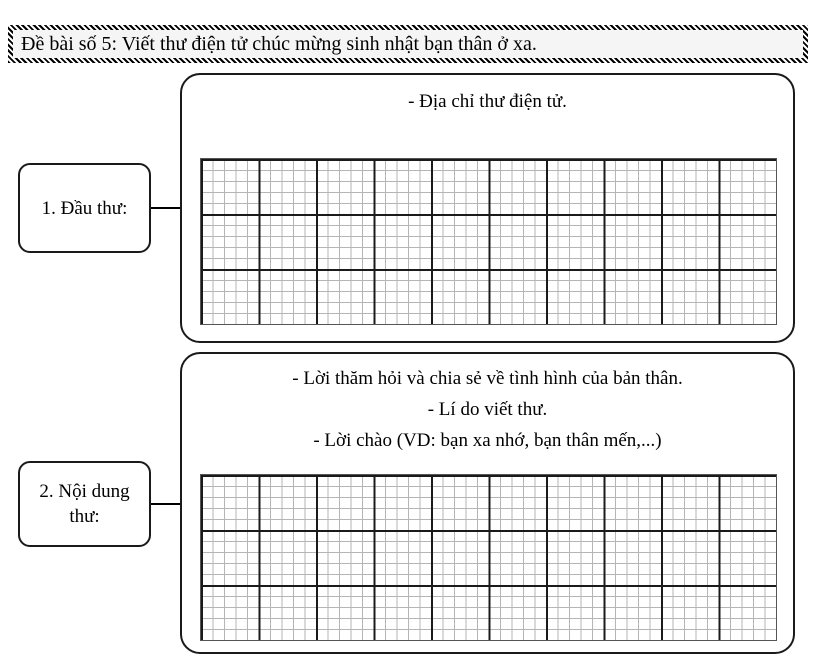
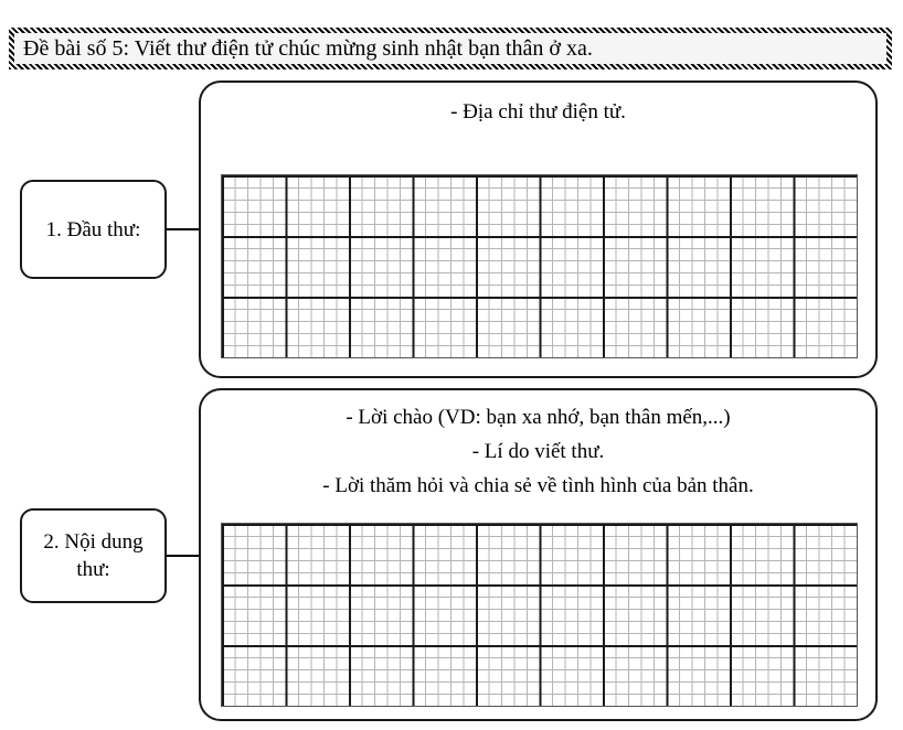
  Đề bài số 5: Viết thư điện tử chúc mừng sinh nhật bạn thân ở xa.
  1. Đầu thư:
  - Địa chỉ thư điện tử.
  2. Nội dung thư:
- - Lời thăm hỏi và chia sẻ về tình hình của bản thân.
+ - Lời chào (VD: bạn xa nhớ, bạn thân mến,...)
  - Lí do viết thư.
- - Lời chào (VD: bạn xa nhớ, bạn thân mến,...)
+ - Lời thăm hỏi và chia sẻ về tình hình của bản thân.
